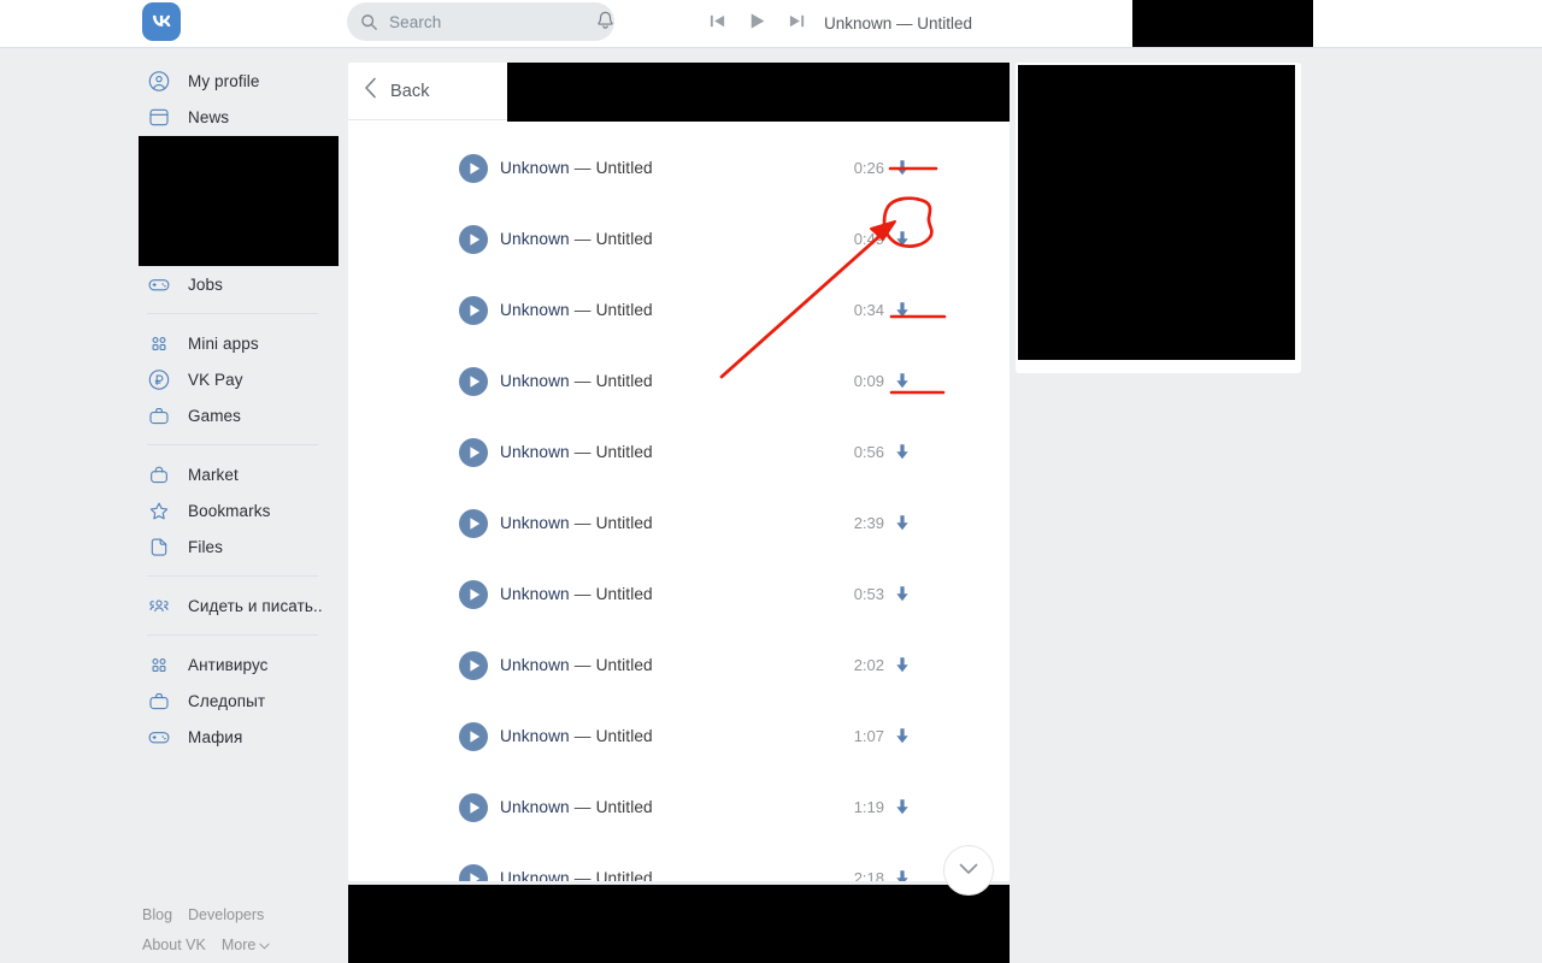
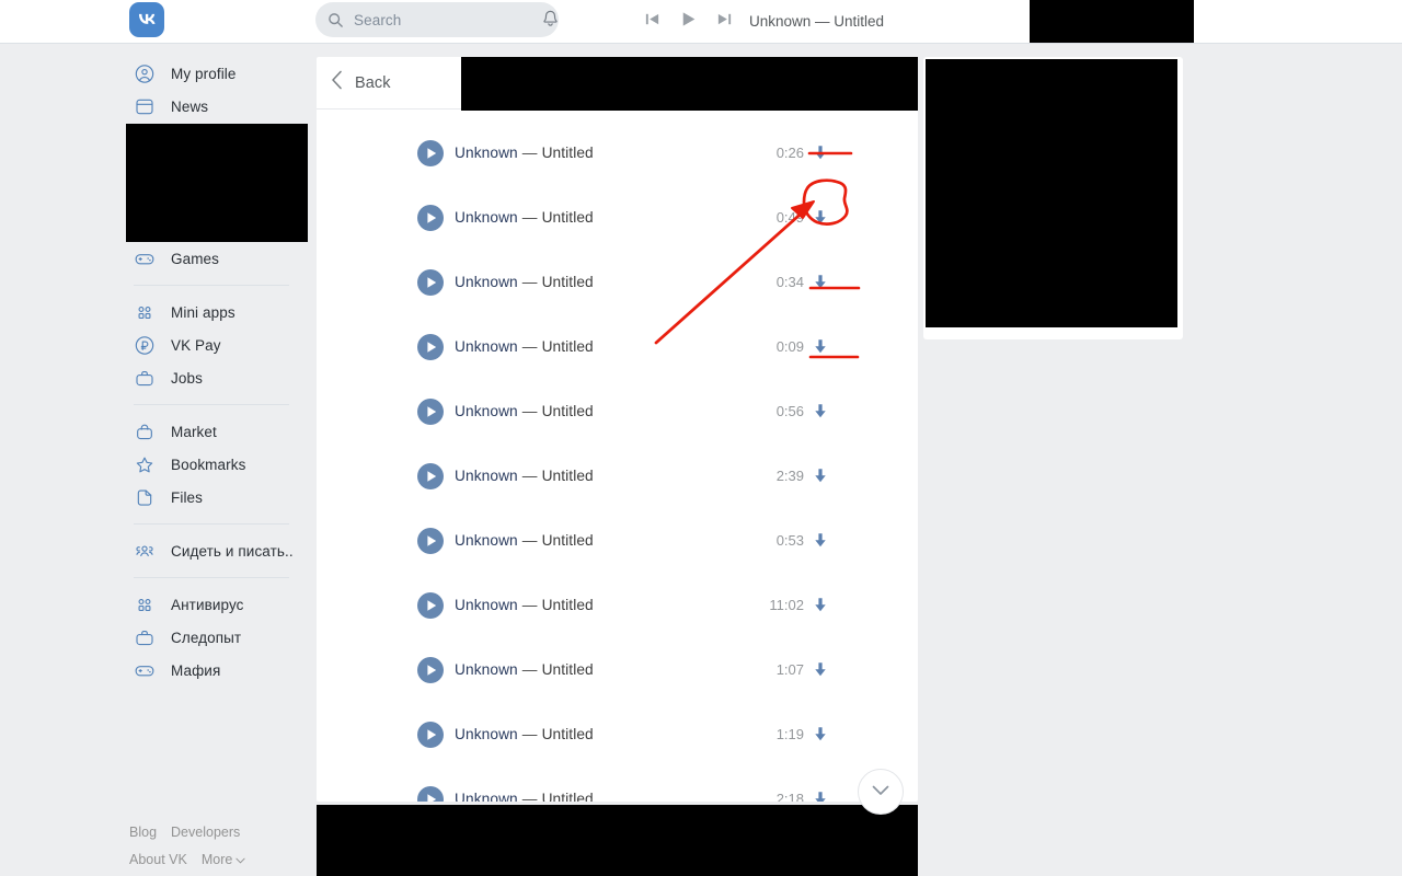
  Search
  Unknown — Untitled
  My profile
  News
- Jobs
+ Games
  Mini apps
  VK Pay
- Games
+ Jobs
  Market
  Bookmarks
  Files
  Сидеть и писать..
  Антивирус
  Следопыт
  Мафия
  Blog
  Developers
  About VK
  More
  Back
  Unknown — Untitled
  0:26
  Unknown — Untitled
  0:49
  Unknown — Untitled
  0:34
  Unknown — Untitled
  0:09
  Unknown — Untitled
  0:56
  Unknown — Untitled
  2:39
  Unknown — Untitled
  0:53
  Unknown — Untitled
- 2:02
+ 11:02
  Unknown — Untitled
  1:07
  Unknown — Untitled
  1:19
  Unknown — Untitled
  2:18
